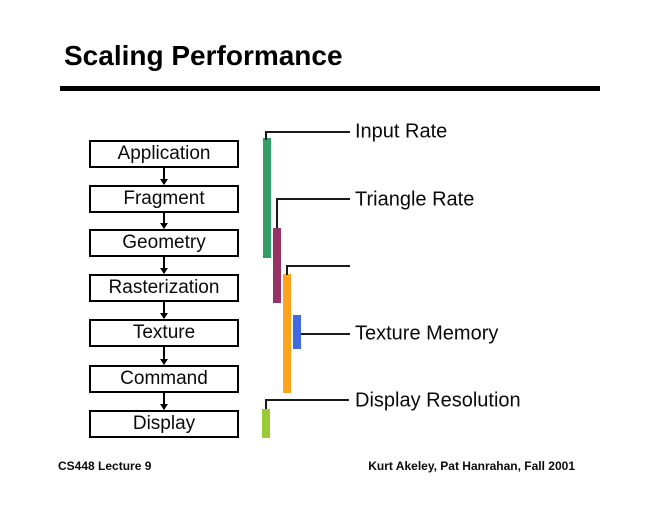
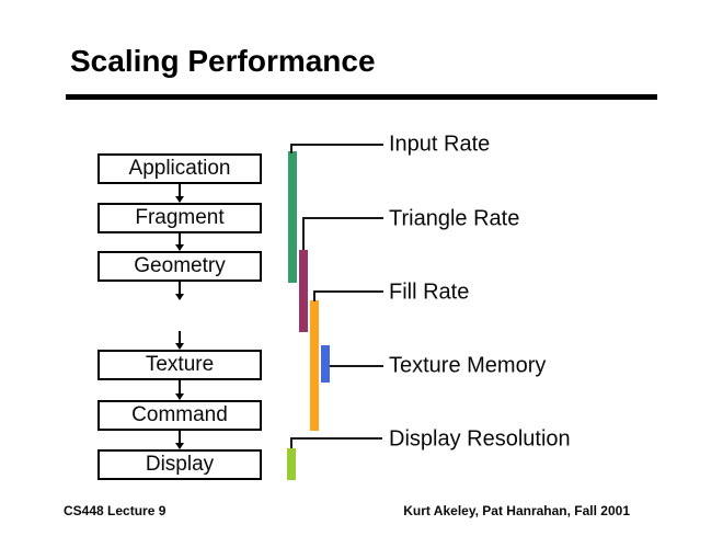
  Scaling Performance
  Application
  Fragment
  Geometry
- Rasterization
  Texture
  Command
  Display
  Input Rate
  Triangle Rate
+ Fill Rate
  Texture Memory
  Display Resolution
  CS448 Lecture 9
  Kurt Akeley, Pat Hanrahan, Fall 2001
